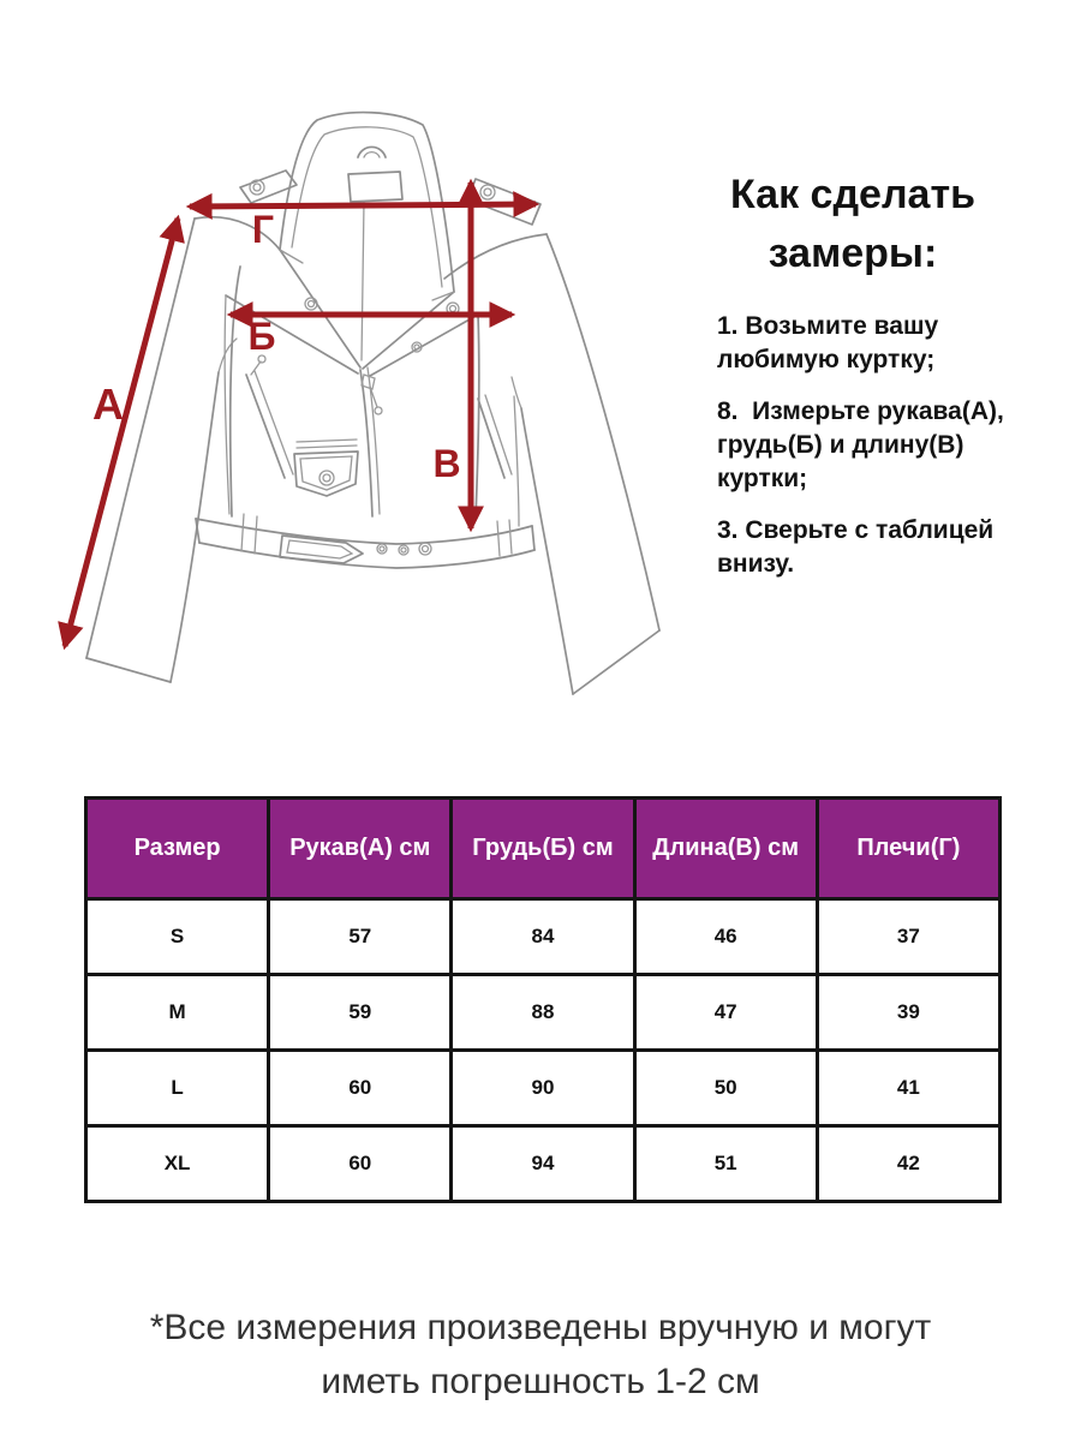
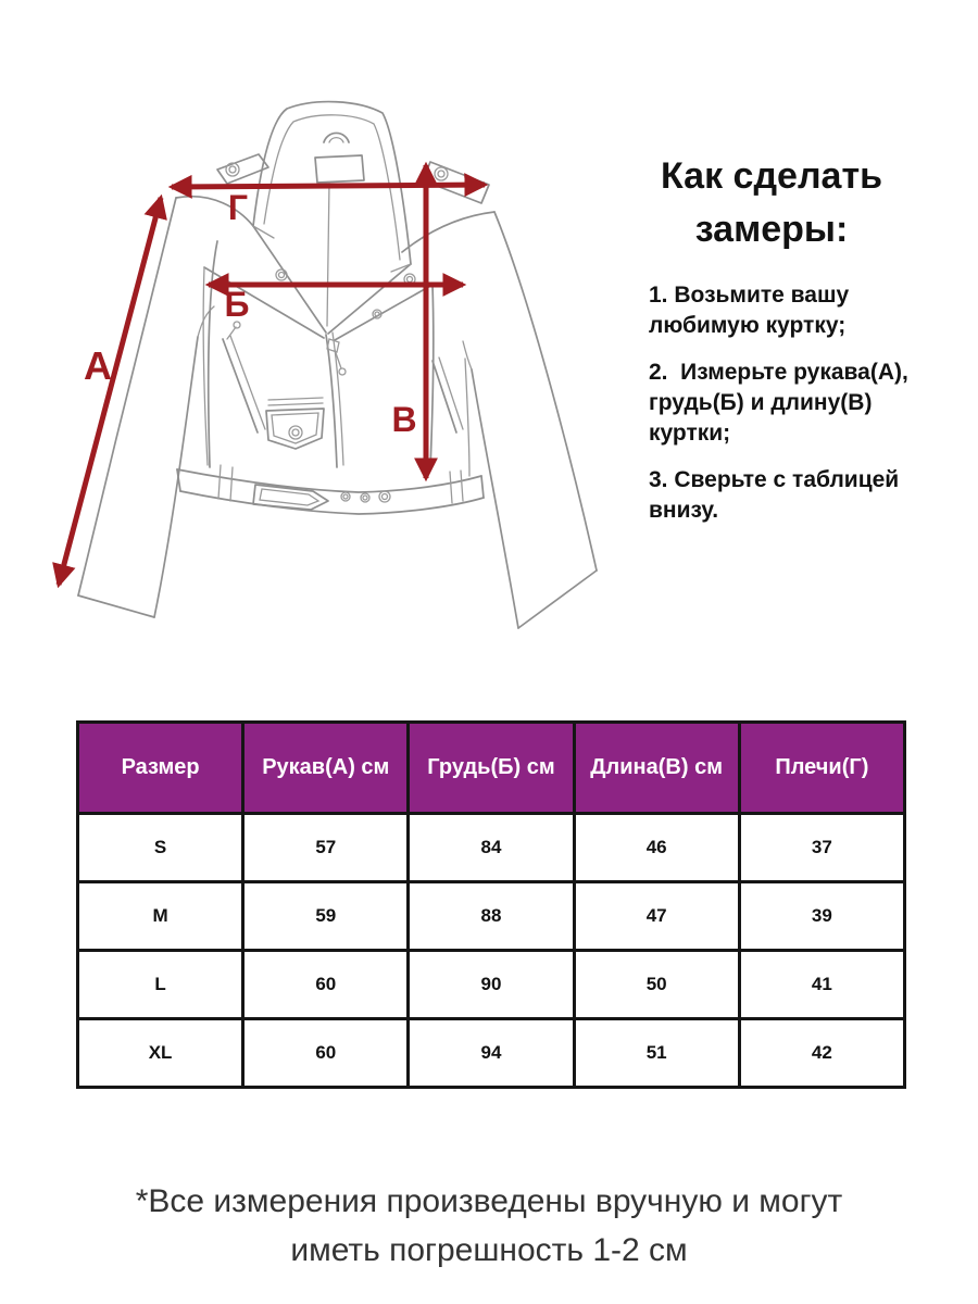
  А
  Б
  В
  Г
  Как сделать замеры:
  1. Возьмите вашу любимую куртку;
- 8. Измерьте рукава(А), грудь(Б) и длину(В) куртки;
+ 2. Измерьте рукава(А), грудь(Б) и длину(В) куртки;
  3. Сверьте с таблицей внизу.
  Размер	Рукав(А) см	Грудь(Б) см	Длина(В) см	Плечи(Г)
  S	57	84	46	37
  M	59	88	47	39
  L	60	90	50	41
  XL	60	94	51	42
  *Все измерения произведены вручную и могут иметь погрешность 1-2 см
